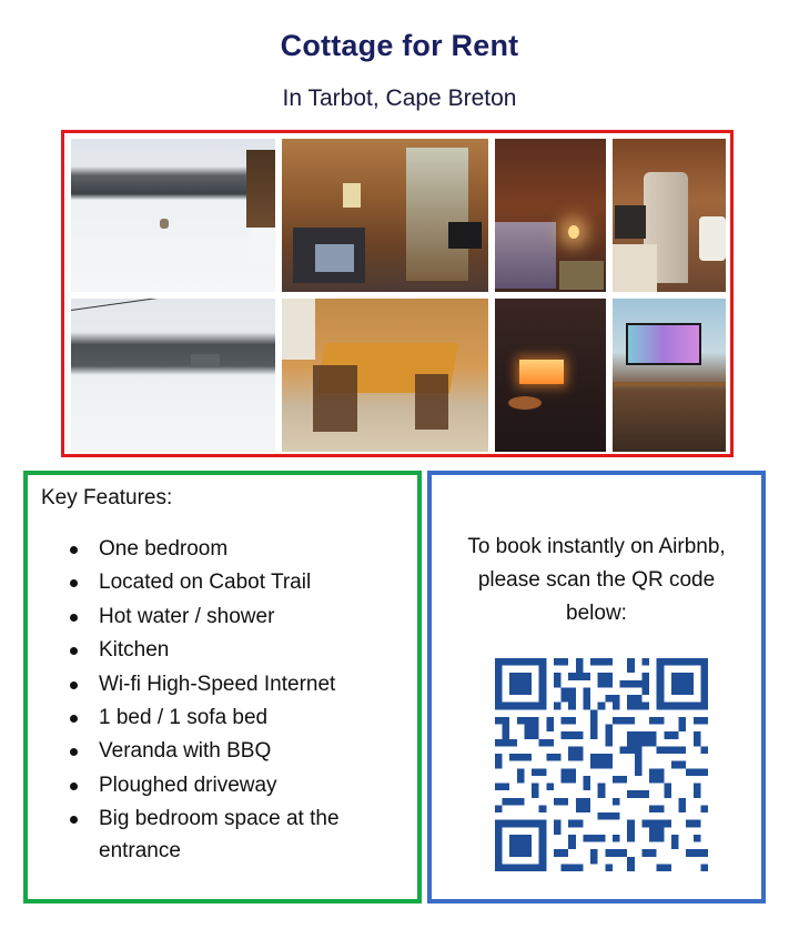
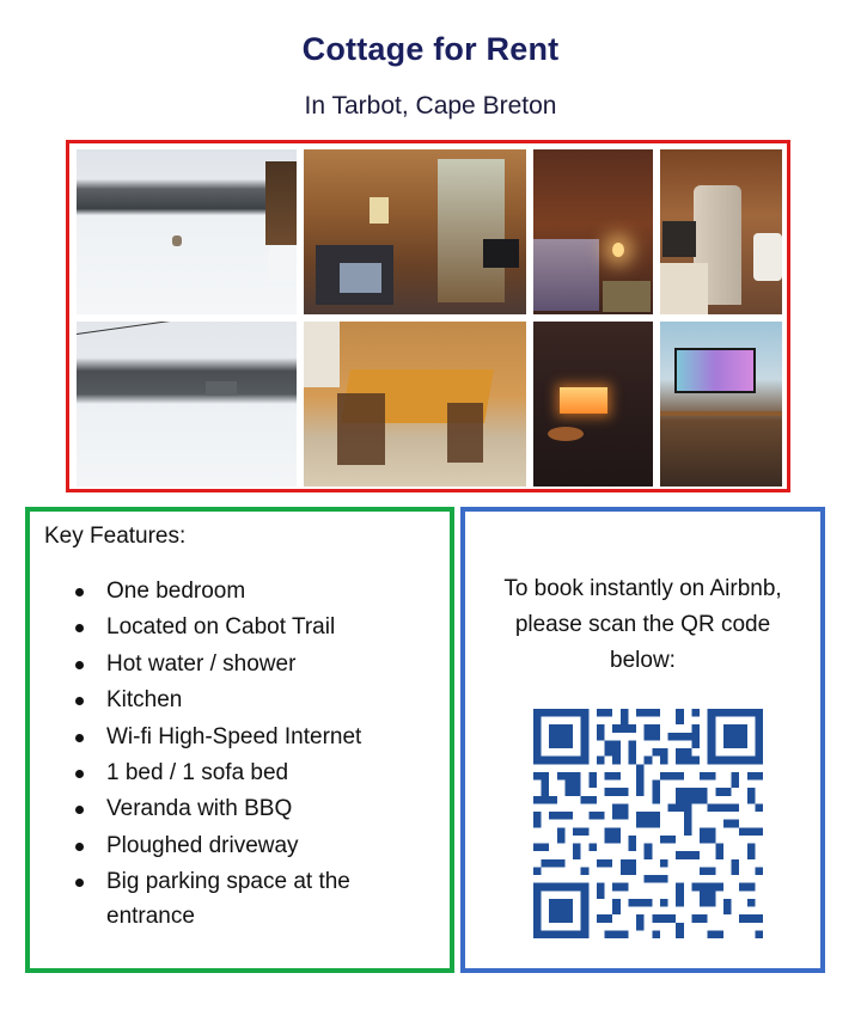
  Cottage for Rent
  In Tarbot, Cape Breton
  Key Features:
  One bedroom
  Located on Cabot Trail
  Hot water / shower
  Kitchen
  Wi-fi High-Speed Internet
  1 bed / 1 sofa bed
  Veranda with BBQ
  Ploughed driveway
- Big bedroom space at the entrance
+ Big parking space at the entrance
  To book instantly on Airbnb,
  please scan the QR code
  below:
